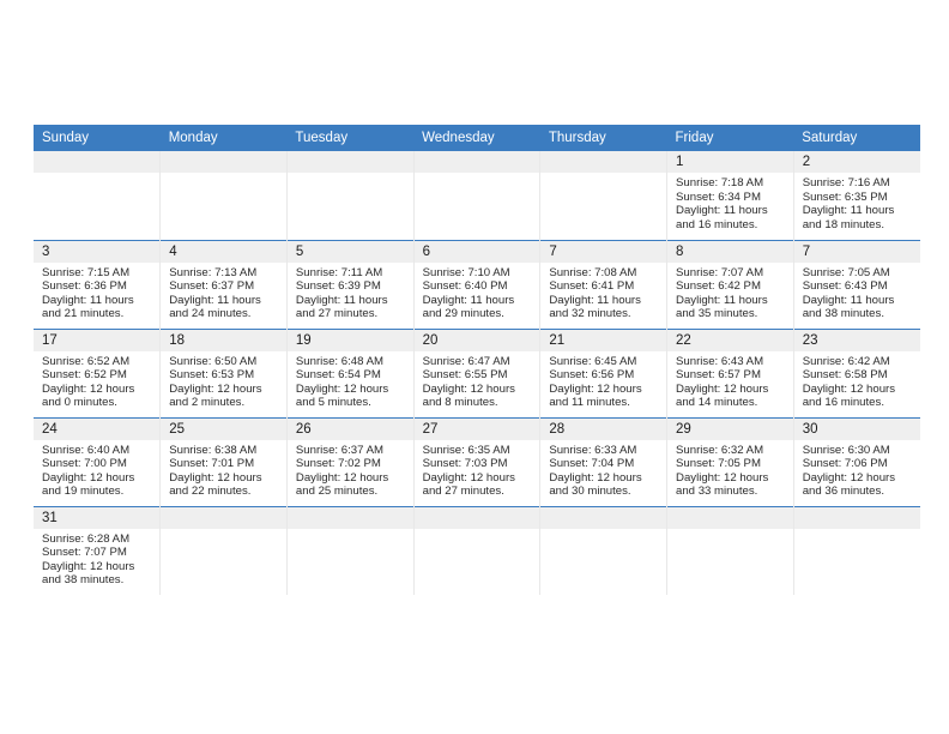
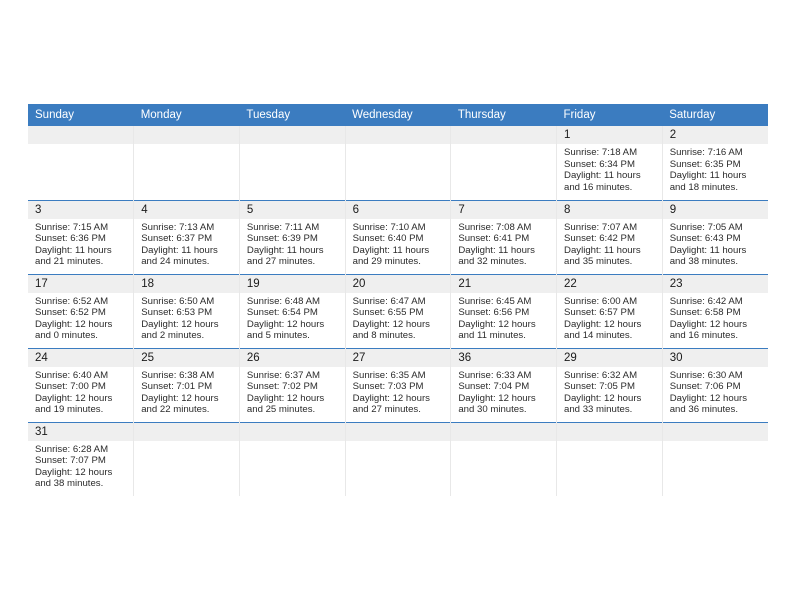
  Sunday	Monday	Tuesday	Wednesday	Thursday	Friday	Saturday
  					1Sunrise: 7:18 AMSunset: 6:34 PMDaylight: 11 hoursand 16 minutes.	2Sunrise: 7:16 AMSunset: 6:35 PMDaylight: 11 hoursand 18 minutes.
- 3Sunrise: 7:15 AMSunset: 6:36 PMDaylight: 11 hoursand 21 minutes.	4Sunrise: 7:13 AMSunset: 6:37 PMDaylight: 11 hoursand 24 minutes.	5Sunrise: 7:11 AMSunset: 6:39 PMDaylight: 11 hoursand 27 minutes.	6Sunrise: 7:10 AMSunset: 6:40 PMDaylight: 11 hoursand 29 minutes.	7Sunrise: 7:08 AMSunset: 6:41 PMDaylight: 11 hoursand 32 minutes.	8Sunrise: 7:07 AMSunset: 6:42 PMDaylight: 11 hoursand 35 minutes.	7Sunrise: 7:05 AMSunset: 6:43 PMDaylight: 11 hoursand 38 minutes.
+ 3Sunrise: 7:15 AMSunset: 6:36 PMDaylight: 11 hoursand 21 minutes.	4Sunrise: 7:13 AMSunset: 6:37 PMDaylight: 11 hoursand 24 minutes.	5Sunrise: 7:11 AMSunset: 6:39 PMDaylight: 11 hoursand 27 minutes.	6Sunrise: 7:10 AMSunset: 6:40 PMDaylight: 11 hoursand 29 minutes.	7Sunrise: 7:08 AMSunset: 6:41 PMDaylight: 11 hoursand 32 minutes.	8Sunrise: 7:07 AMSunset: 6:42 PMDaylight: 11 hoursand 35 minutes.	9Sunrise: 7:05 AMSunset: 6:43 PMDaylight: 11 hoursand 38 minutes.
- 17Sunrise: 6:52 AMSunset: 6:52 PMDaylight: 12 hoursand 0 minutes.	18Sunrise: 6:50 AMSunset: 6:53 PMDaylight: 12 hoursand 2 minutes.	19Sunrise: 6:48 AMSunset: 6:54 PMDaylight: 12 hoursand 5 minutes.	20Sunrise: 6:47 AMSunset: 6:55 PMDaylight: 12 hoursand 8 minutes.	21Sunrise: 6:45 AMSunset: 6:56 PMDaylight: 12 hoursand 11 minutes.	22Sunrise: 6:43 AMSunset: 6:57 PMDaylight: 12 hoursand 14 minutes.	23Sunrise: 6:42 AMSunset: 6:58 PMDaylight: 12 hoursand 16 minutes.
+ 17Sunrise: 6:52 AMSunset: 6:52 PMDaylight: 12 hoursand 0 minutes.	18Sunrise: 6:50 AMSunset: 6:53 PMDaylight: 12 hoursand 2 minutes.	19Sunrise: 6:48 AMSunset: 6:54 PMDaylight: 12 hoursand 5 minutes.	20Sunrise: 6:47 AMSunset: 6:55 PMDaylight: 12 hoursand 8 minutes.	21Sunrise: 6:45 AMSunset: 6:56 PMDaylight: 12 hoursand 11 minutes.	22Sunrise: 6:00 AMSunset: 6:57 PMDaylight: 12 hoursand 14 minutes.	23Sunrise: 6:42 AMSunset: 6:58 PMDaylight: 12 hoursand 16 minutes.
- 24Sunrise: 6:40 AMSunset: 7:00 PMDaylight: 12 hoursand 19 minutes.	25Sunrise: 6:38 AMSunset: 7:01 PMDaylight: 12 hoursand 22 minutes.	26Sunrise: 6:37 AMSunset: 7:02 PMDaylight: 12 hoursand 25 minutes.	27Sunrise: 6:35 AMSunset: 7:03 PMDaylight: 12 hoursand 27 minutes.	28Sunrise: 6:33 AMSunset: 7:04 PMDaylight: 12 hoursand 30 minutes.	29Sunrise: 6:32 AMSunset: 7:05 PMDaylight: 12 hoursand 33 minutes.	30Sunrise: 6:30 AMSunset: 7:06 PMDaylight: 12 hoursand 36 minutes.
+ 24Sunrise: 6:40 AMSunset: 7:00 PMDaylight: 12 hoursand 19 minutes.	25Sunrise: 6:38 AMSunset: 7:01 PMDaylight: 12 hoursand 22 minutes.	26Sunrise: 6:37 AMSunset: 7:02 PMDaylight: 12 hoursand 25 minutes.	27Sunrise: 6:35 AMSunset: 7:03 PMDaylight: 12 hoursand 27 minutes.	36Sunrise: 6:33 AMSunset: 7:04 PMDaylight: 12 hoursand 30 minutes.	29Sunrise: 6:32 AMSunset: 7:05 PMDaylight: 12 hoursand 33 minutes.	30Sunrise: 6:30 AMSunset: 7:06 PMDaylight: 12 hoursand 36 minutes.
  31Sunrise: 6:28 AMSunset: 7:07 PMDaylight: 12 hoursand 38 minutes.
